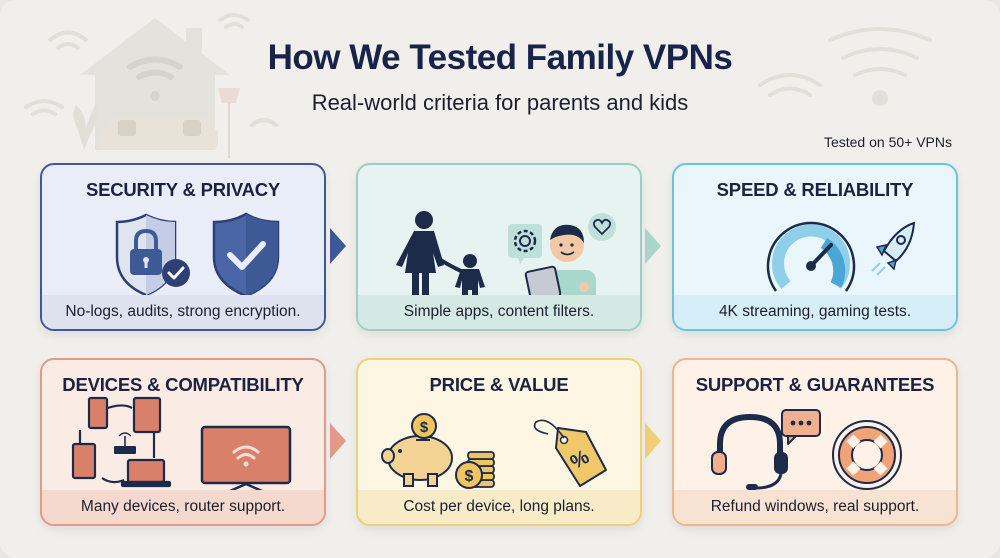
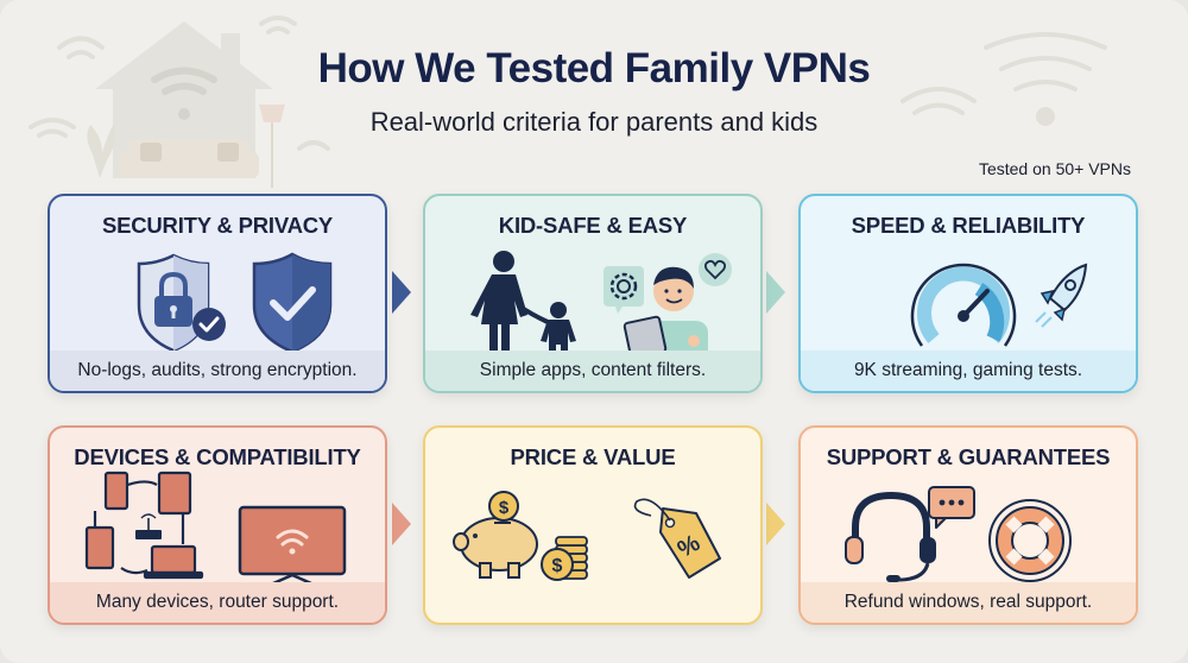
  How We Tested Family VPNs
  Real-world criteria for parents and kids
  Tested on 50+ VPNs
  SECURITY & PRIVACY
  No-logs, audits, strong encryption.
+ KID-SAFE & EASY
  Simple apps, content filters.
  SPEED & RELIABILITY
- 4K streaming, gaming tests.
+ 9K streaming, gaming tests.
  DEVICES & COMPATIBILITY
  Many devices, router support.
  $
  $
  PRICE & VALUE
- Cost per device, long plans.
  SUPPORT & GUARANTEES
  Refund windows, real support.
